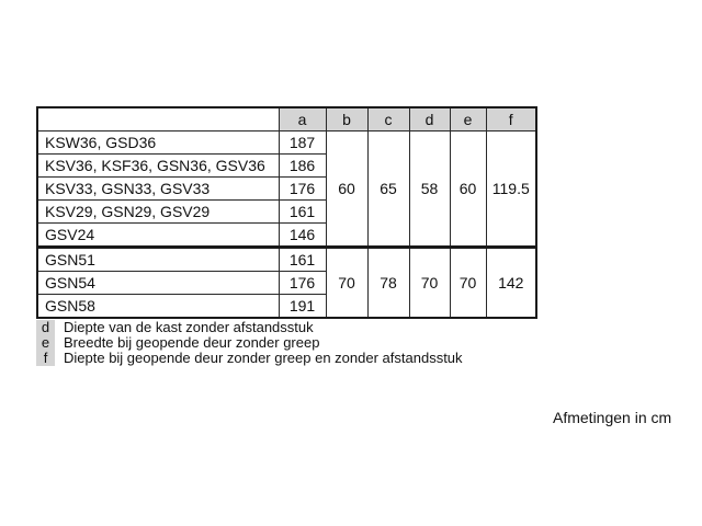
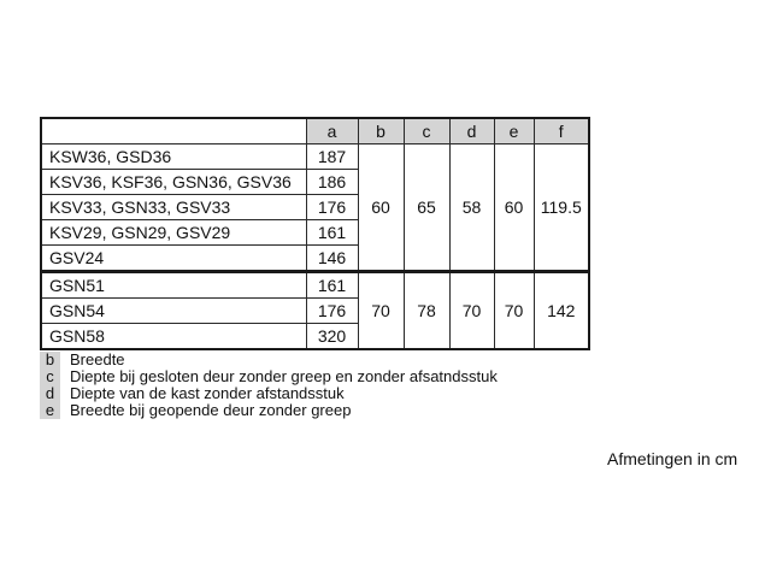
  	a	b	c	d	e	f
  KSW36, GSD36	187	60	65	58	60	119.5
  KSV36, KSF36, GSN36, GSV36	186
  KSV33, GSN33, GSV33	176
  KSV29, GSN29, GSV29	161
  GSV24	146
  GSN51	161	70	78	70	70	142
  GSN54	176
- GSN58	191
+ GSN58	320
+ b
+ Breedte
+ c
+ Diepte bij gesloten deur zonder greep en zonder afsatndsstuk
  d
  Diepte van de kast zonder afstandsstuk
  e
  Breedte bij geopende deur zonder greep
- f
- Diepte bij geopende deur zonder greep en zonder afstandsstuk
  Afmetingen in cm
